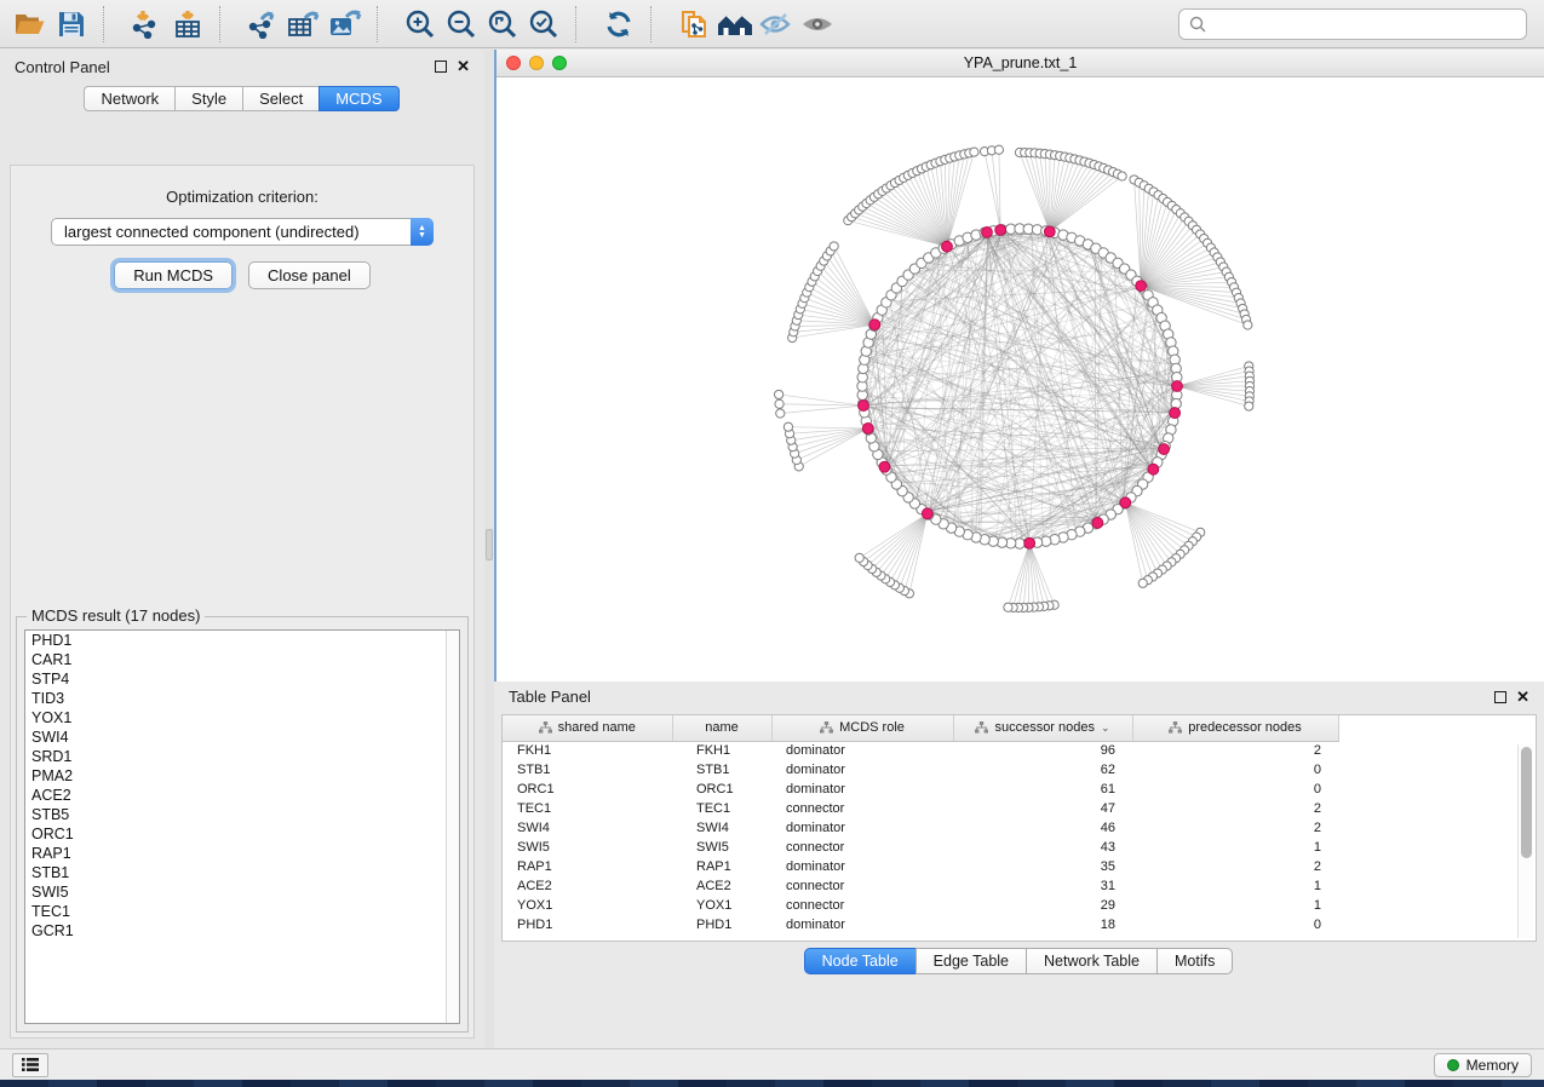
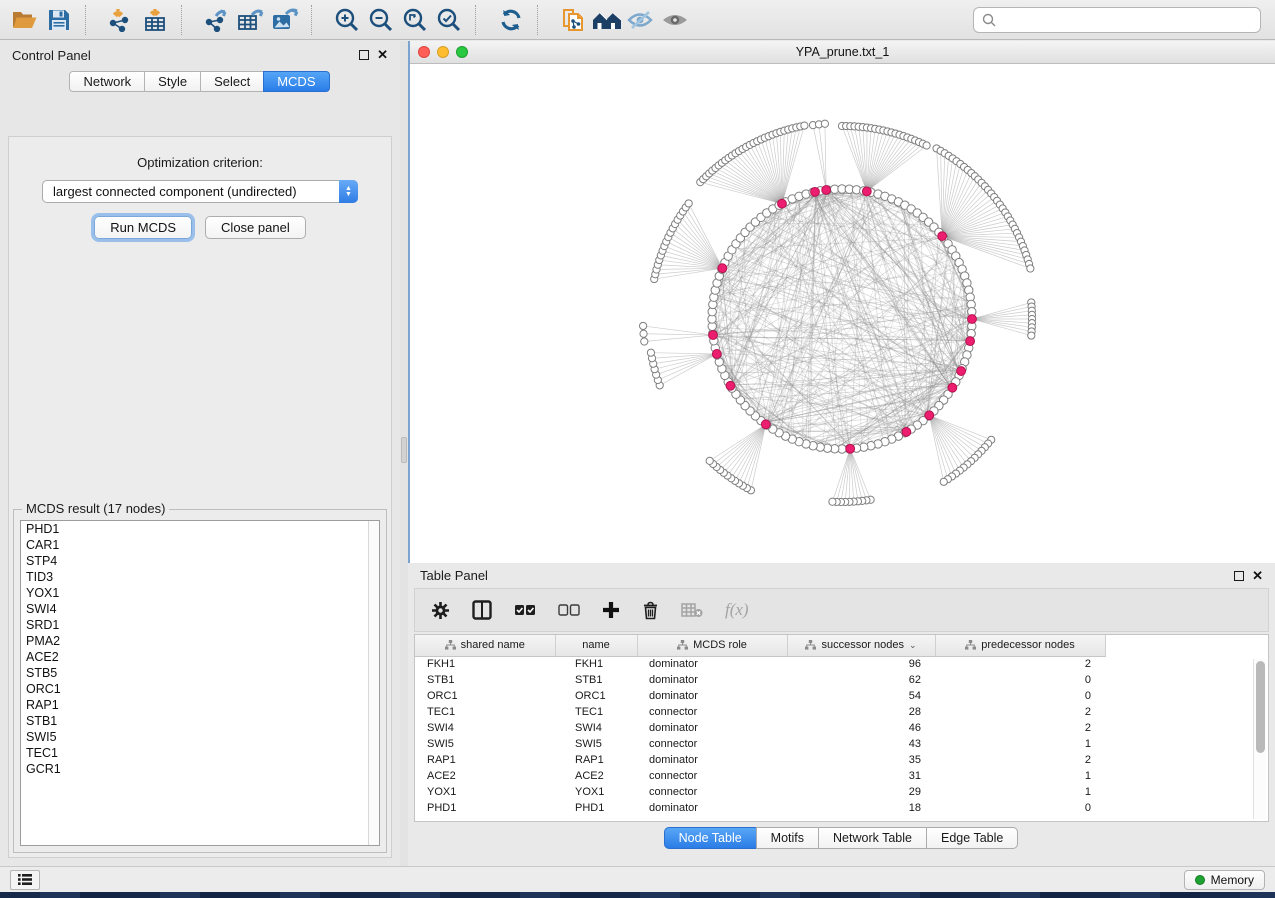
  Control Panel
  ✕
  Network
  Style
  Select
  MCDS
  Optimization criterion:
  largest connected component (undirected)
  Run MCDS
  Close panel
  MCDS result (17 nodes)
  PHD1
  CAR1
  STP4
  TID3
  YOX1
  SWI4
  SRD1
  PMA2
  ACE2
  STB5
  ORC1
  RAP1
  STB1
  SWI5
  TEC1
  GCR1
  YPA_prune.txt_1
  Table Panel
  ✕
+ f(x)
  shared name	name	MCDS role	successor nodes ⌄	predecessor nodes
  FKH1	FKH1	dominator	96	2
  STB1	STB1	dominator	62	0
- ORC1	ORC1	dominator	61	0
+ ORC1	ORC1	dominator	54	0
- TEC1	TEC1	connector	47	2
+ TEC1	TEC1	connector	28	2
  SWI4	SWI4	dominator	46	2
  SWI5	SWI5	connector	43	1
  RAP1	RAP1	dominator	35	2
  ACE2	ACE2	connector	31	1
  YOX1	YOX1	connector	29	1
  PHD1	PHD1	dominator	18	0
  Node Table
- Edge Table
+ Motifs
  Network Table
- Motifs
+ Edge Table
  Memory
